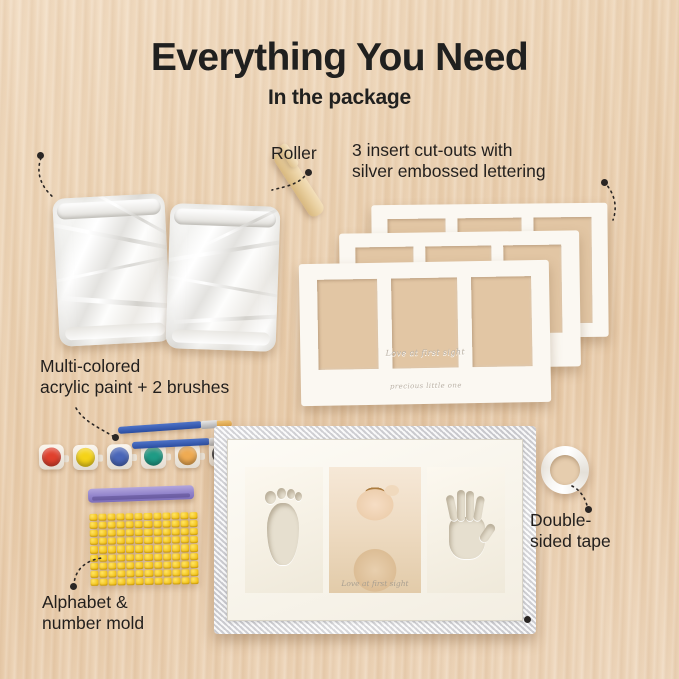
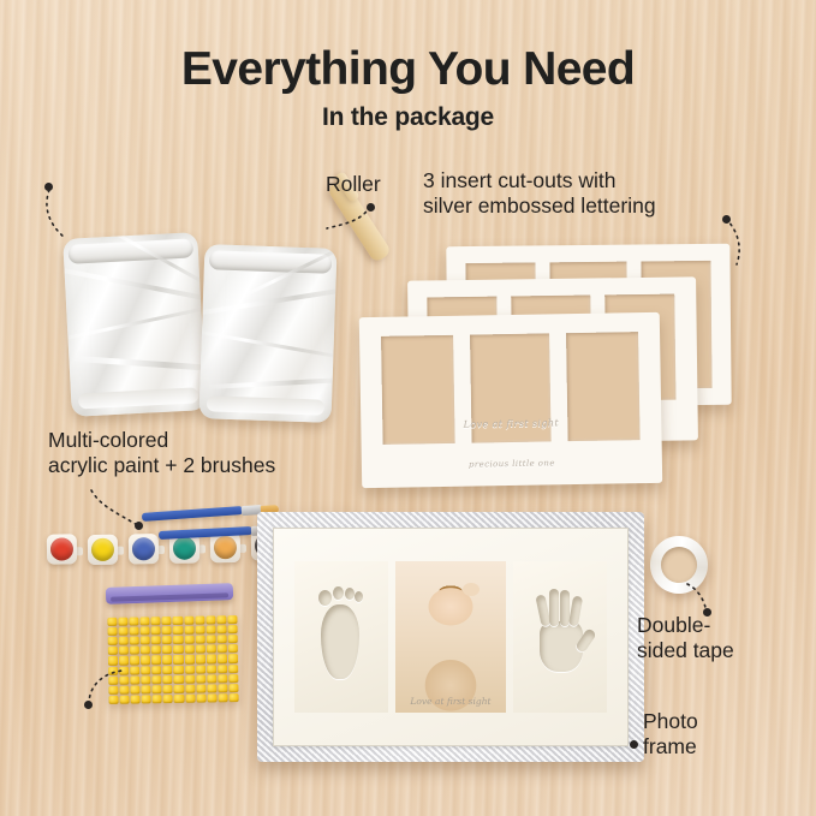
  Everything You Need
  In the package
  Love at first sight
  precious little one
  Love at first sight
  Roller
  3 insert cut-outs with
  silver embossed lettering
  Multi-colored
  acrylic paint + 2 brushes
- Alphabet &
- number mold
  Double-
  sided tape
+ Photo
+ frame
